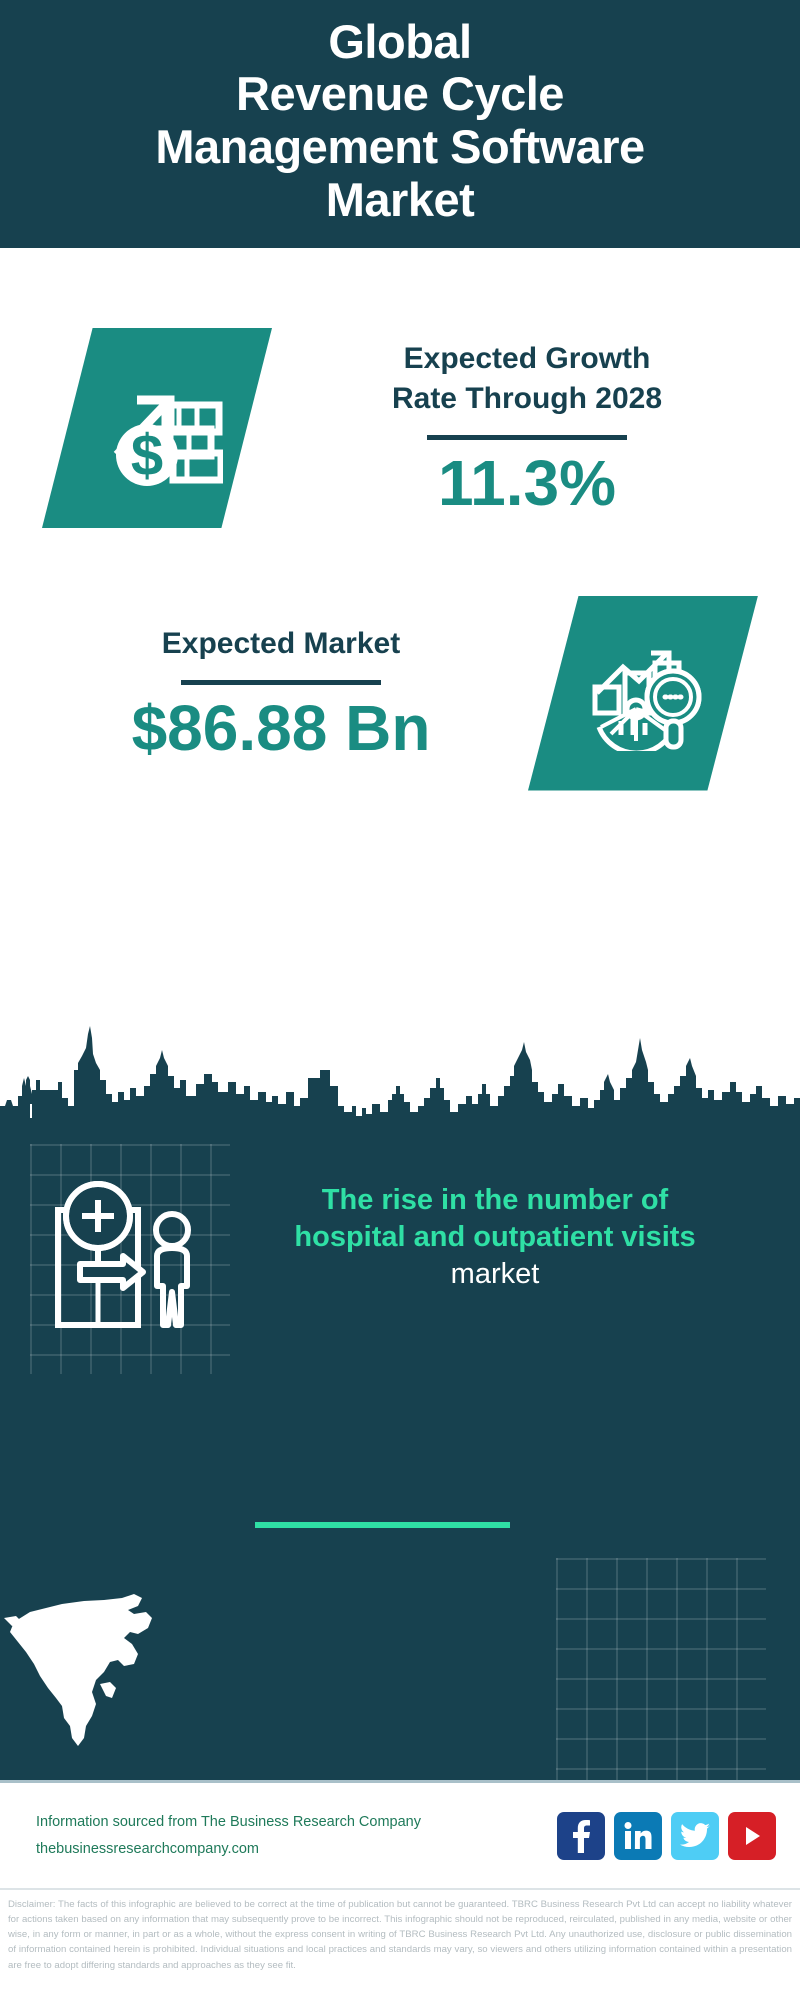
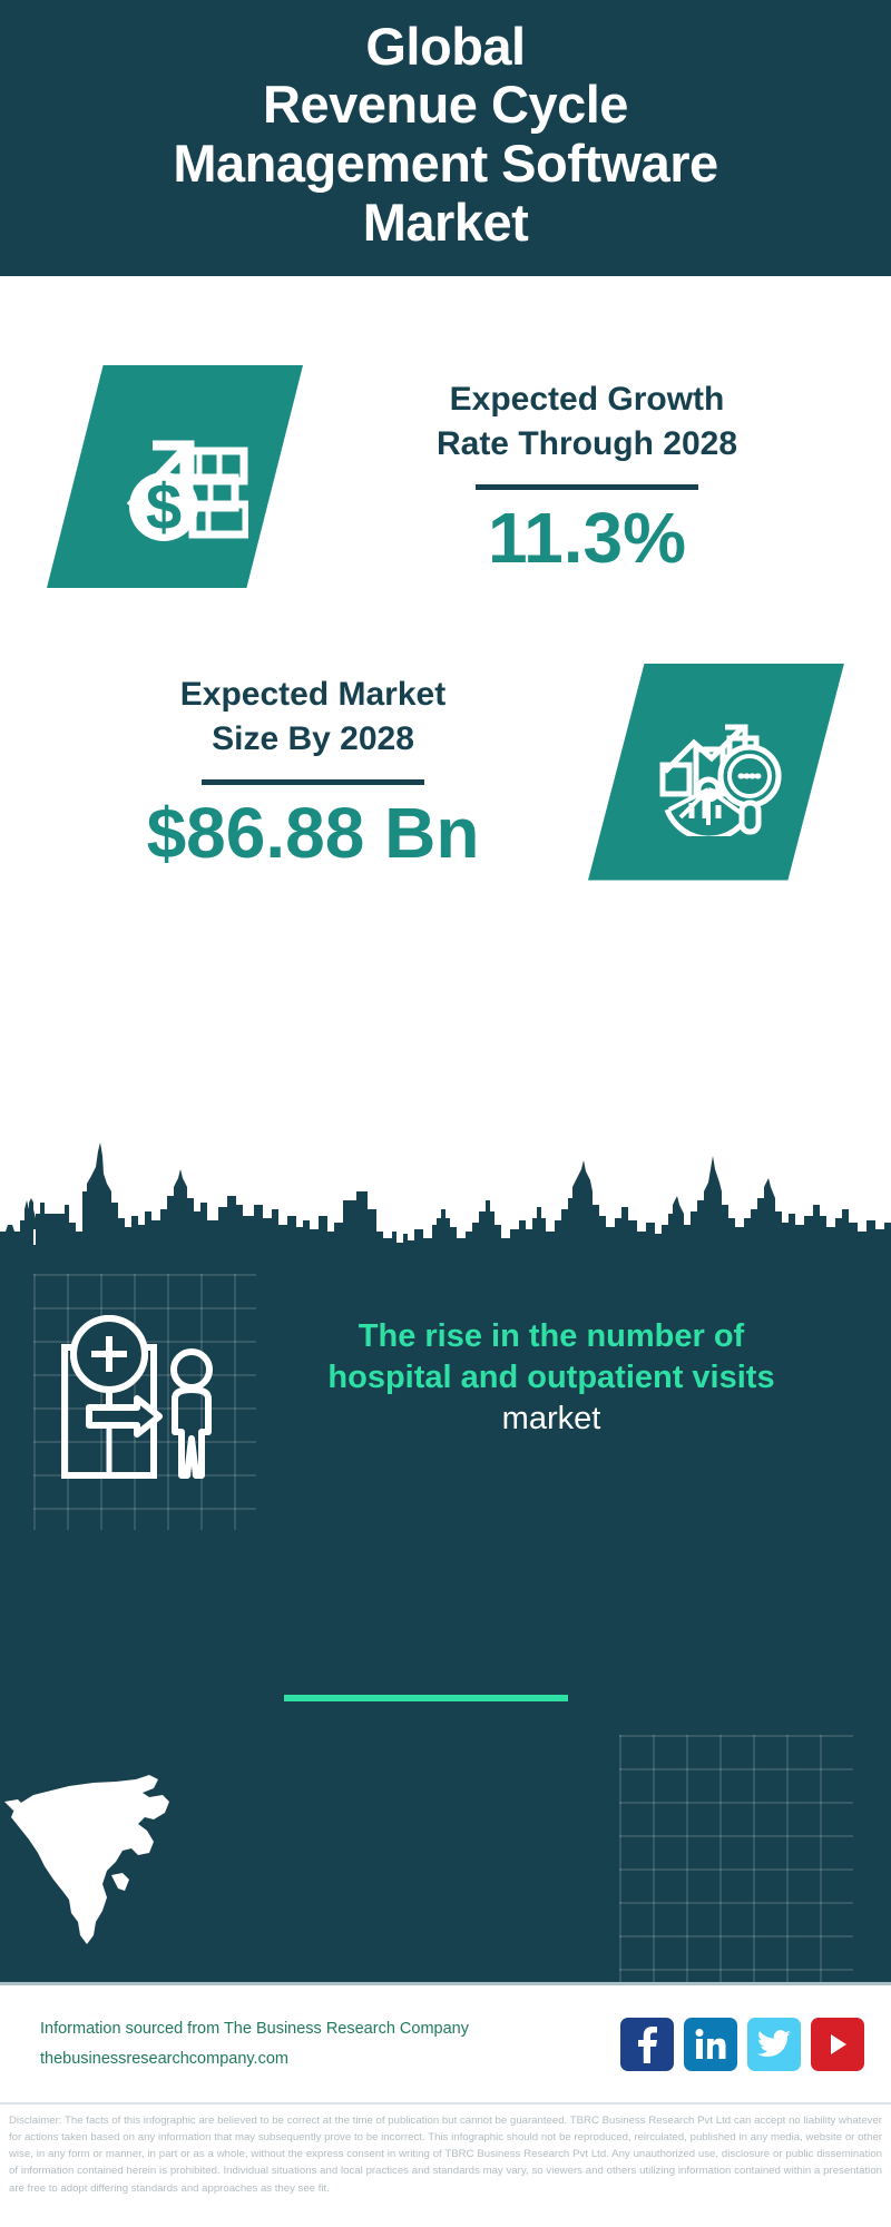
  Global
  Revenue Cycle
  Management Software
  Market
  $
  Expected Growth
  Rate Through 2028
  11.3%
  Expected Market
+ Size By 2028
  $86.88 Bn
  The rise in the number of
  hospital and outpatient visits
  market
  Information sourced from The Business Research Company
  thebusinessresearchcompany.com
  Disclaimer: The facts of this infographic are believed to be correct at the time of publication but cannot be guaranteed. TBRC Business Research Pvt Ltd can accept no liability whatever for actions taken based on any information that may subsequently prove to be incorrect. This infographic should not be reproduced, reirculated, published in any media, website or otherwise, in any form or manner, in part or as a whole, without the express consent in writing of TBRC Business Research Pvt Ltd. Any unauthorized use, disclosure or public dissemination of information contained herein is prohibited. Individual situations and local practices and standards may vary, so viewers and others utilizing information contained within a presentation are free to adopt differing standards and approaches as they see fit.
